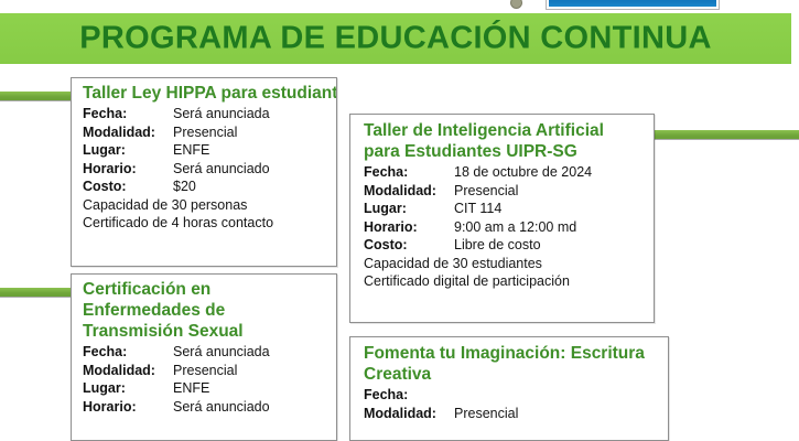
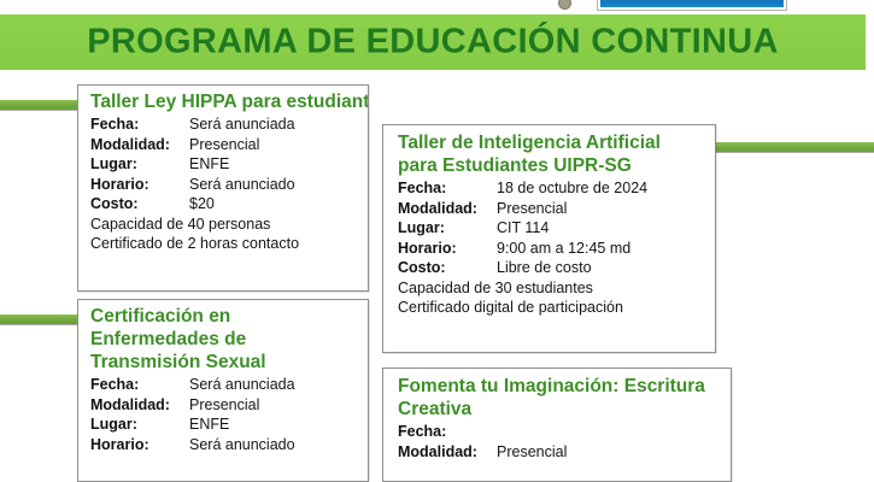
  PROGRAMA DE EDUCACIÓN CONTINUA
  Taller Ley HIPPA para estudiant
  Fecha:
  Será anunciada
  Modalidad:
  Presencial
  Lugar:
  ENFE
  Horario:
  Será anunciado
  Costo:
  $20
- Capacidad de 30 personas
+ Capacidad de 40 personas
- Certificado de 4 horas contacto
+ Certificado de 2 horas contacto
  Taller de Inteligencia Artificial
  para Estudiantes UIPR-SG
  Fecha:
  18 de octubre de 2024
  Modalidad:
  Presencial
  Lugar:
  CIT 114
  Horario:
- 9:00 am a 12:00 md
+ 9:00 am a 12:45 md
  Costo:
  Libre de costo
  Capacidad de 30 estudiantes
  Certificado digital de participación
  Certificación en
  Enfermedades de
  Transmisión Sexual
  Fecha:
  Será anunciada
  Modalidad:
  Presencial
  Lugar:
  ENFE
  Horario:
  Será anunciado
  Fomenta tu Imaginación: Escritura
  Creativa
  Fecha:
  Modalidad:
  Presencial
